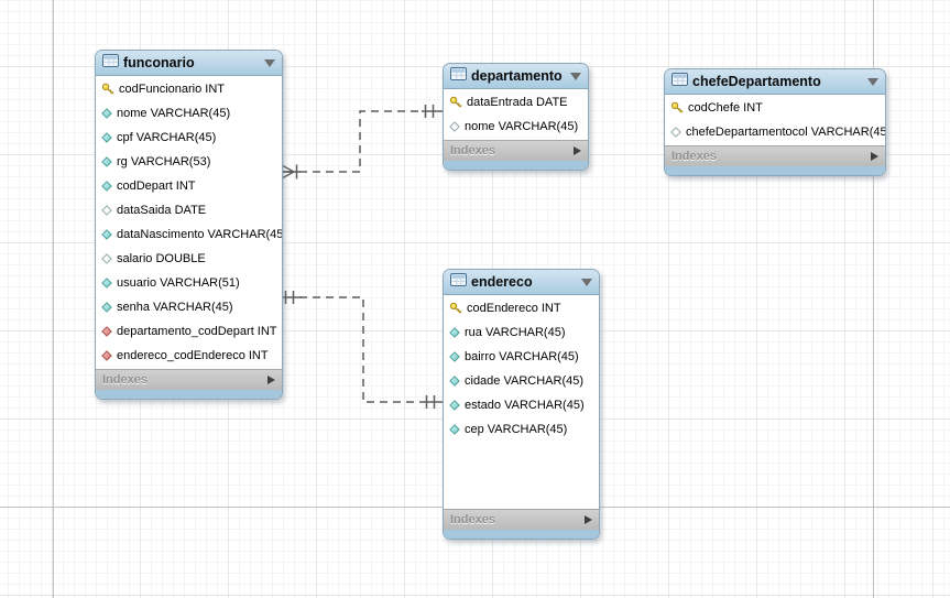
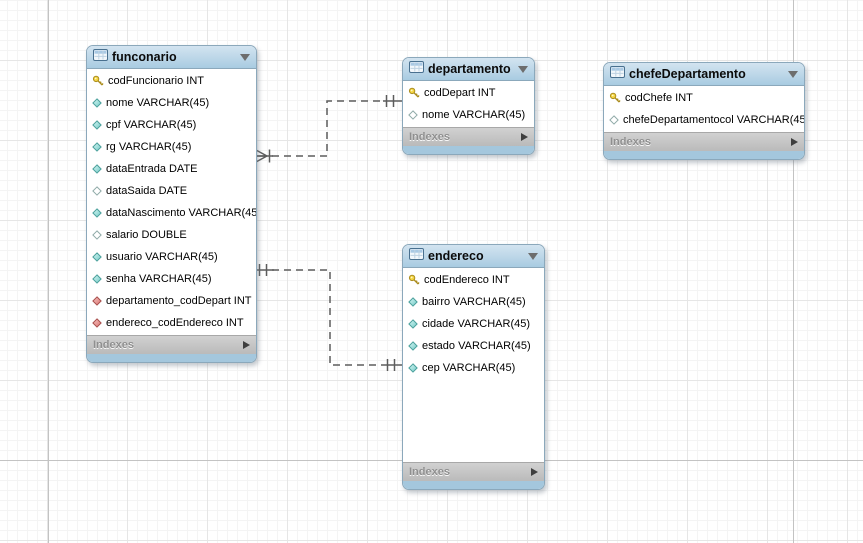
  funconario
  codFuncionario INT
  nome VARCHAR(45)
  cpf VARCHAR(45)
- rg VARCHAR(53)
+ rg VARCHAR(45)
- codDepart INT
+ dataEntrada DATE
  dataSaida DATE
  dataNascimento VARCHAR(45
  salario DOUBLE
- usuario VARCHAR(51)
+ usuario VARCHAR(45)
  senha VARCHAR(45)
  departamento_codDepart INT
  endereco_codEndereco INT
  Indexes
  departamento
- dataEntrada DATE
+ codDepart INT
  nome VARCHAR(45)
  Indexes
  chefeDepartamento
  codChefe INT
  chefeDepartamentocol VARCHAR(45
  Indexes
  endereco
  codEndereco INT
- rua VARCHAR(45)
  bairro VARCHAR(45)
  cidade VARCHAR(45)
  estado VARCHAR(45)
  cep VARCHAR(45)
  Indexes
